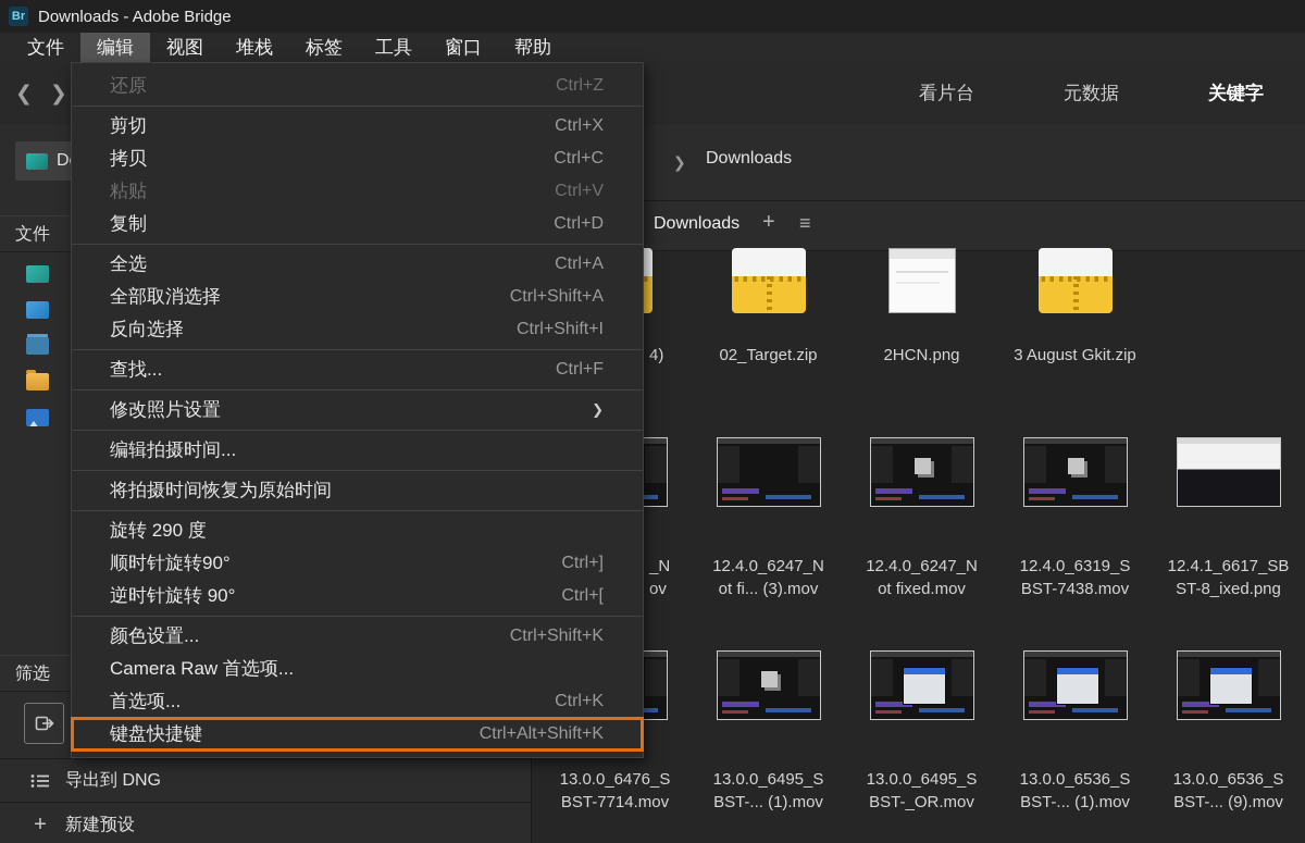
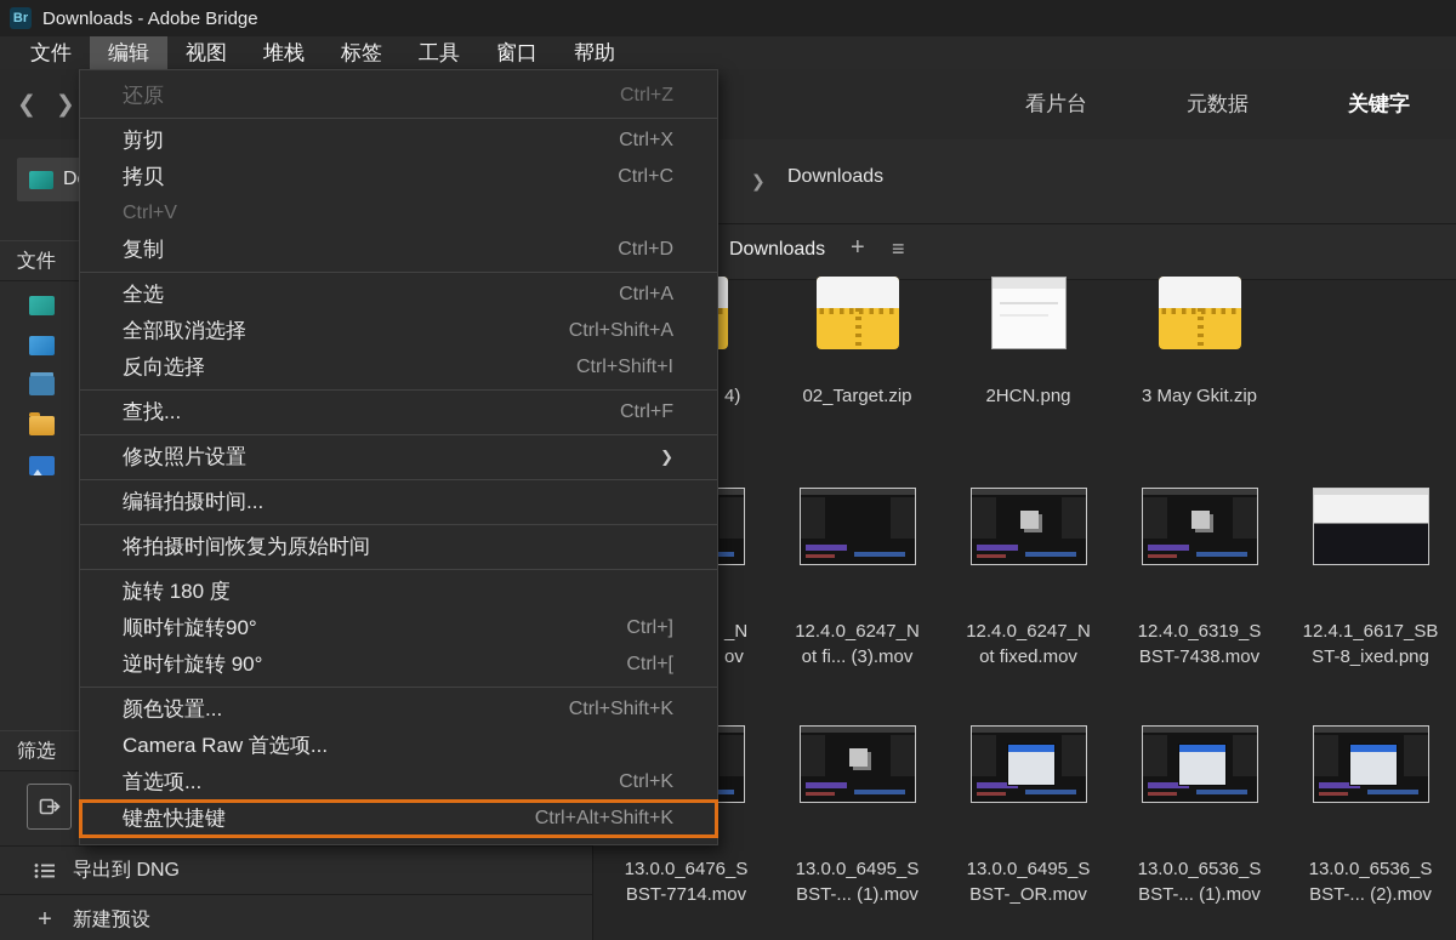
  Br
  Downloads - Adobe Bridge
  文件
  编辑
  视图
  堆栈
  标签
  工具
  窗口
  帮助
  ❮
  ❯
  看片台
  元数据
  关键字
  文件
  筛选
  导出到 DNG
  +
  新建预设
  ❯
  Downloads
  Downloads
  +
  ≡
  4)
  02_Target.zip
  2HCN.png
- 3 August Gkit.zip
+ 3 May Gkit.zip
  _N
  ov
  12.4.0_6247_N
  ot fi... (3).mov
  12.4.0_6247_N
  ot fixed.mov
  12.4.0_6319_S
  BST-7438.mov
  12.4.1_6617_SB
  ST-8_ixed.png
  13.0.0_6476_S
  BST-7714.mov
  13.0.0_6495_S
  BST-... (1).mov
  13.0.0_6495_S
  BST-_OR.mov
  13.0.0_6536_S
  BST-... (1).mov
  13.0.0_6536_S
- BST-... (9).mov
+ BST-... (2).mov
  还原
  Ctrl+Z
  剪切
  Ctrl+X
  拷贝
  Ctrl+C
- 粘贴
  Ctrl+V
  复制
  Ctrl+D
  全选
  Ctrl+A
  全部取消选择
  Ctrl+Shift+A
  反向选择
  Ctrl+Shift+I
  查找...
  Ctrl+F
  修改照片设置
  ❯
  编辑拍摄时间...
  将拍摄时间恢复为原始时间
- 旋转 290 度
+ 旋转 180 度
  顺时针旋转90°
  Ctrl+]
  逆时针旋转 90°
  Ctrl+[
  颜色设置...
  Ctrl+Shift+K
  Camera Raw 首选项...
  首选项...
  Ctrl+K
  键盘快捷键
  Ctrl+Alt+Shift+K
